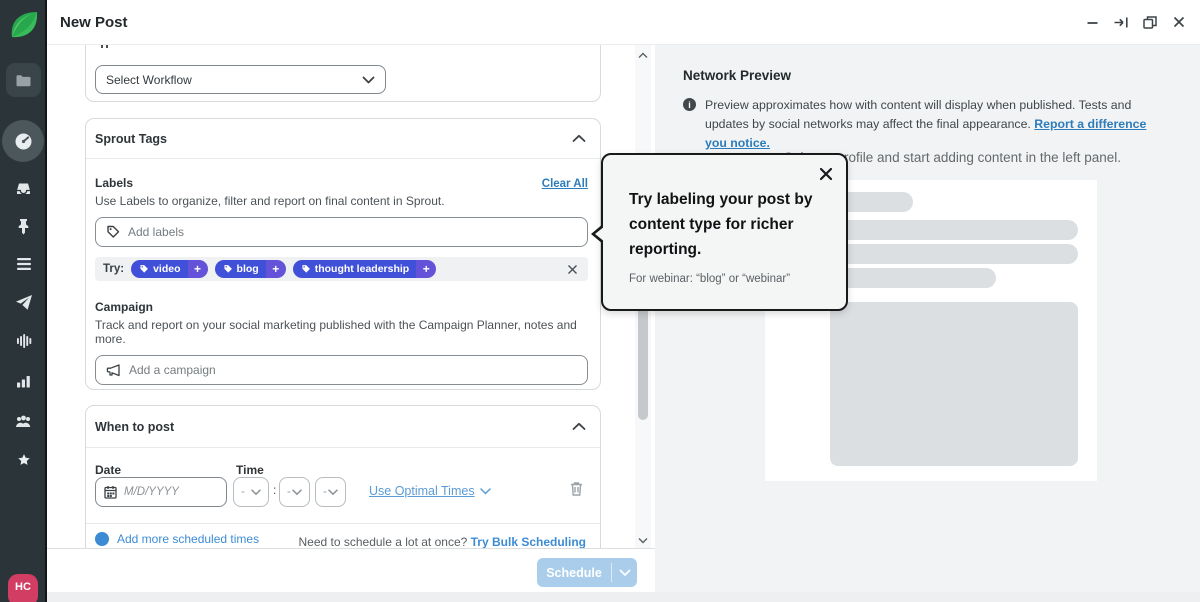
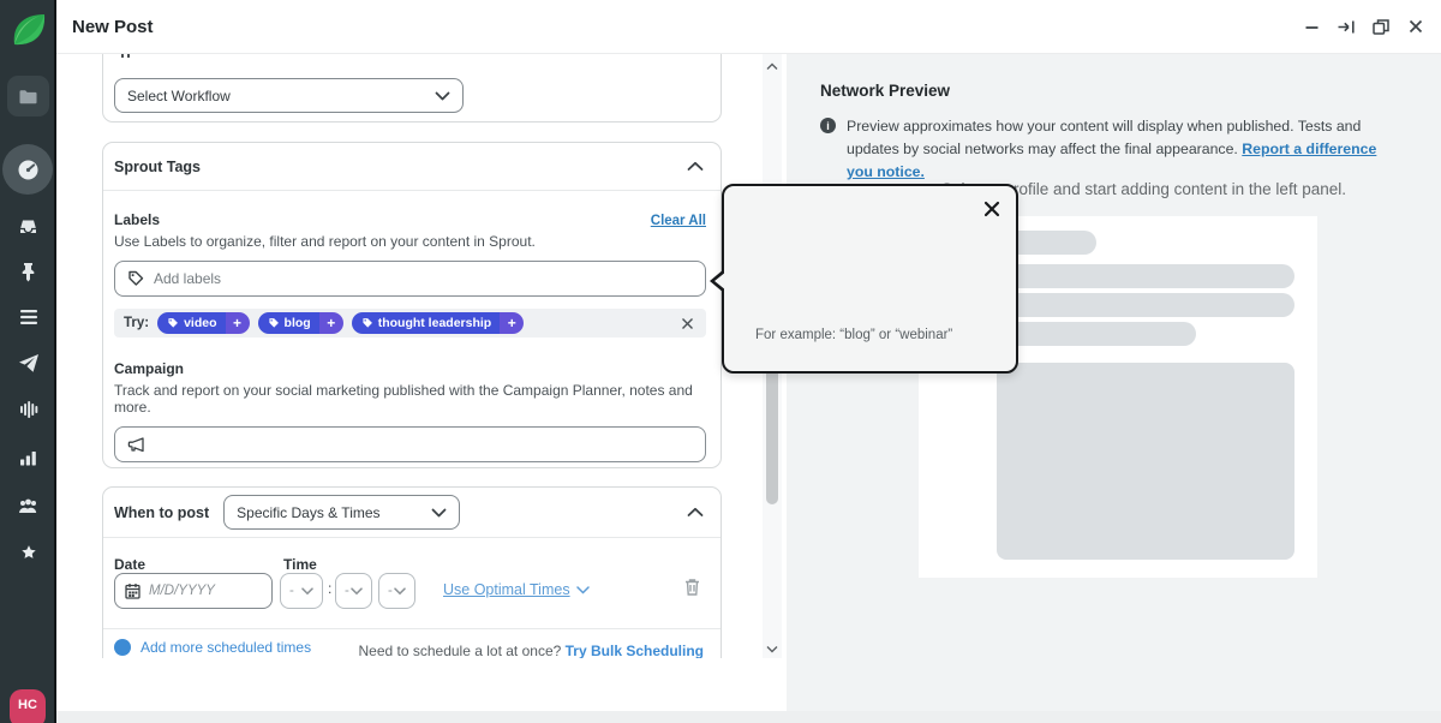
  HC
  New Post
  Select Workflow
  Sprout Tags
  Labels
  Clear All
- Use Labels to organize, filter and report on final content in Sprout.
+ Use Labels to organize, filter and report on your content in Sprout.
  Add labels
  Try:
  video
  +
  blog
  +
  thought leadership
  +
  Campaign
  Track and report on your social marketing published with the Campaign Planner, notes and more.
- Add a campaign
  When to post
+ Specific Days & Times
  Date
  Time
  M/D/YYYY
  -
  :
  -
  -
  Use Optimal Times
  +
  Add more scheduled times
  Need to schedule a lot at once? Try Bulk Scheduling
- Schedule
  Network Preview
  i
- Preview approximates how with content will display when published. Tests and updates by social networks may affect the final appearance. Report a difference you notice.
+ Preview approximates how your content will display when published. Tests and updates by social networks may affect the final appearance. Report a difference you notice.
  ofile and start adding content in the left panel.
- Try labeling your post by content type for richer reporting.
- For webinar: “blog” or “webinar”
+ For example: “blog” or “webinar”
